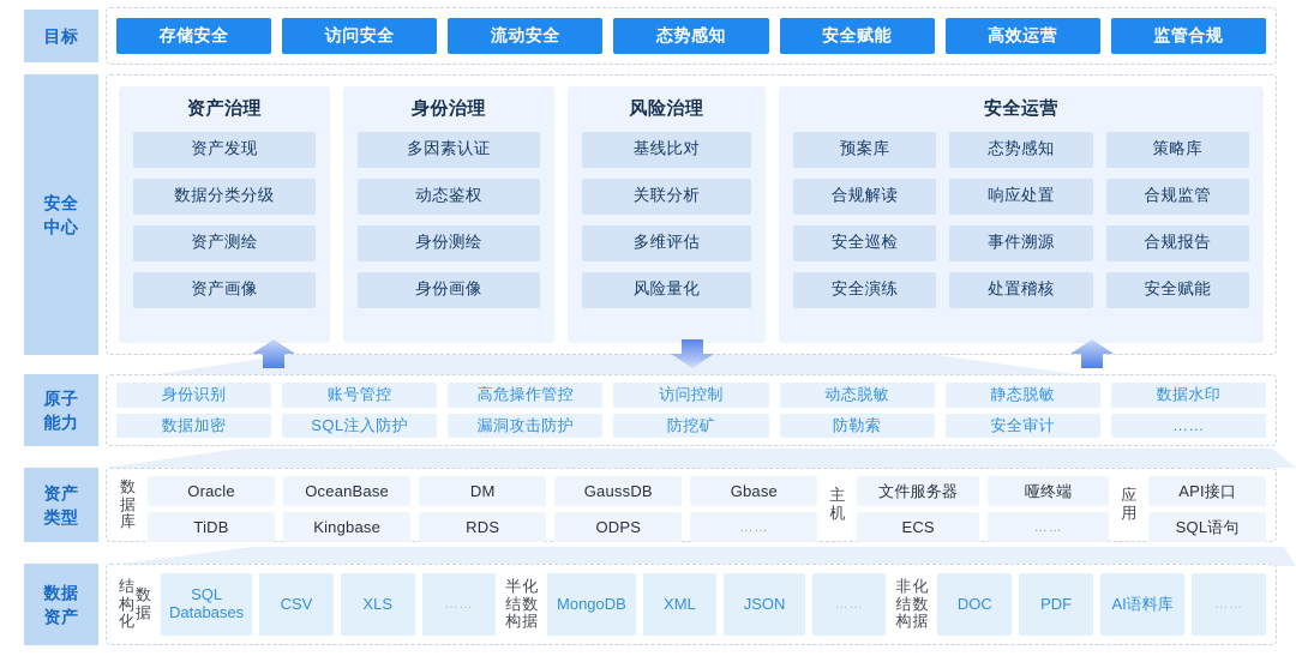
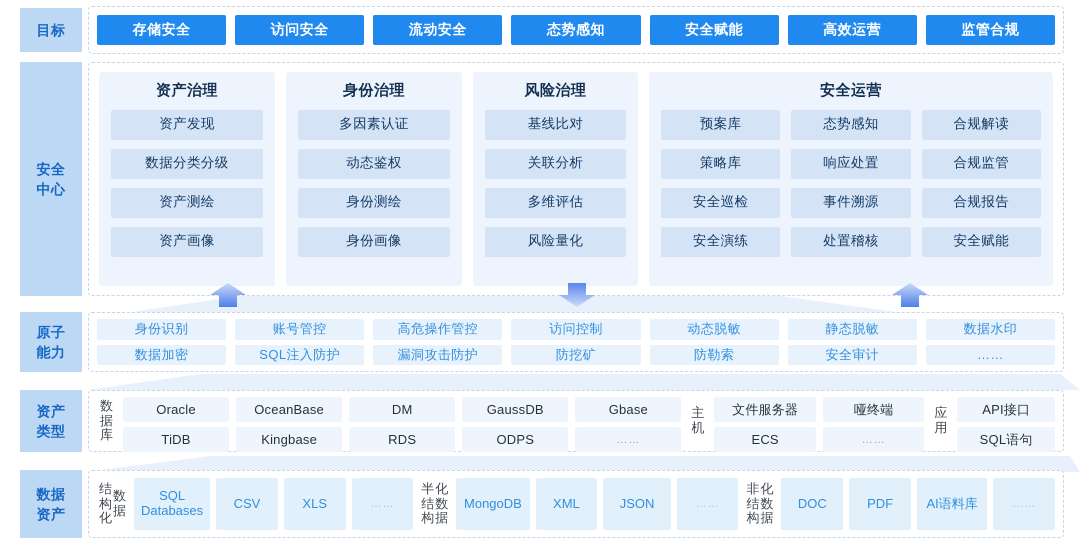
  目标
  存储安全
  访问安全
  流动安全
  态势感知
  安全赋能
  高效运营
  监管合规
  安全
  中心
  资产治理
  资产发现
  数据分类分级
  资产测绘
  资产画像
  身份治理
  多因素认证
  动态鉴权
  身份测绘
  身份画像
  风险治理
  基线比对
  关联分析
  多维评估
  风险量化
  安全运营
  预案库
- 合规解读
+ 策略库
  安全巡检
  安全演练
  态势感知
  响应处置
  事件溯源
  处置稽核
- 策略库
+ 合规解读
  合规监管
  合规报告
  安全赋能
  原子
  能力
  身份识别
  账号管控
  高危操作管控
  访问控制
  动态脱敏
  静态脱敏
  数据水印
  数据加密
  SQL注入防护
  漏洞攻击防护
  防挖矿
  防勒索
  安全审计
  ……
  资产
  类型
  数
  据
  库
  Oracle
  TiDB
  OceanBase
  Kingbase
  DM
  RDS
  GaussDB
  ODPS
  Gbase
  ……
  主
  机
  文件服务器
  ECS
  哑终端
  ……
  应
  用
  API接口
  SQL语句
  数据
  资产
  结
  构
  化
  数
  据
  SQL Databases
  CSV
  XLS
  ……
  半
  结
  构
  化
  数
  据
  MongoDB
  XML
  JSON
  ……
  非
  结
  构
  化
  数
  据
  DOC
  PDF
  AI语料库
  ……
